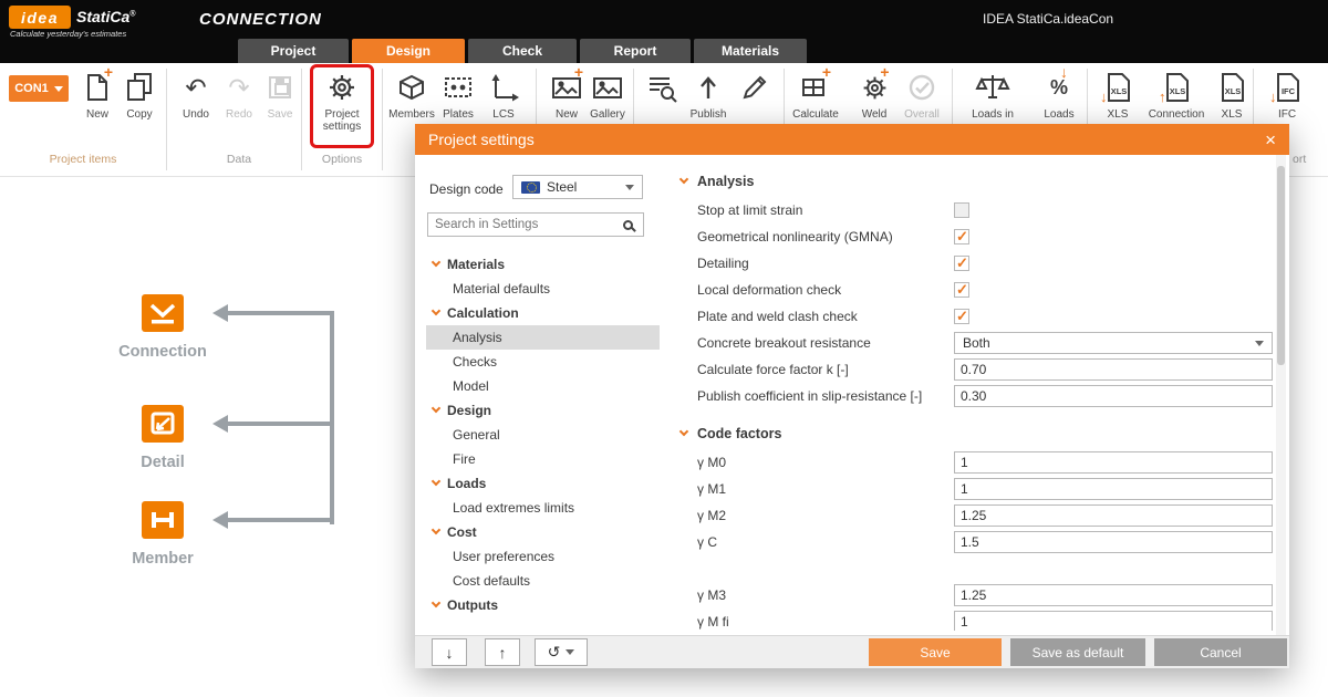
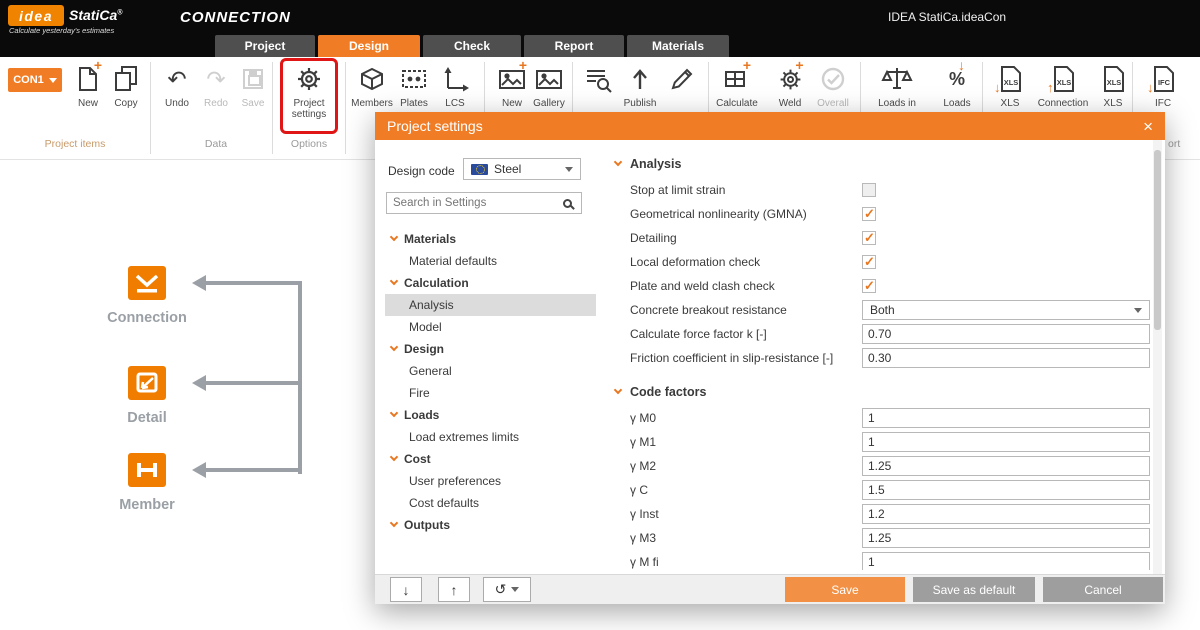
  idea
  StatiCa
  Calculate yesterday's estimates
  CONNECTION
  IDEA StatiCa.ideaCon
  Project
  Design
  Check
  Report
  Materials
  CON1
  +
  New
  Copy
  ↶
  Undo
  ↷
  Redo
  Save
  Project settings
  Members
  Plates
  LCS
  +
  New
  Gallery
  Publish
  +
  Calculate
  +
  Weld
  Overall
  Loads in
  %
  ↓
  Loads
  XLS
  ↓
  XLS
  XLS
  ↑
  Connection
  XLS
  XLS
  IFC
  ↓
  IFC
  Project items
  Data
  Options
  ort
  Connection
  Detail
  Member
  Project settings
  ×
  Design code
  Steel
  Search in Settings
  Materials
  Material defaults
  Calculation
  Analysis
- Checks
  Model
  Design
  General
  Fire
  Loads
  Load extremes limits
  Cost
  User preferences
  Cost defaults
  Outputs
  Analysis
  Stop at limit strain
  Geometrical nonlinearity (GMNA)
  Detailing
  Local deformation check
  Plate and weld clash check
  Concrete breakout resistance
  Both
  Calculate force factor k [-]
  0.70
- Publish coefficient in slip-resistance [-]
+ Friction coefficient in slip-resistance [-]
  0.30
  Code factors
  γ M0
  1
  γ M1
  1
  γ M2
  1.25
  γ C
  1.5
+ γ Inst
+ 1.2
  γ M3
  1.25
  γ M fi
  1
  ↓
  ↑
  ↺
  Save
  Save as default
  Cancel
